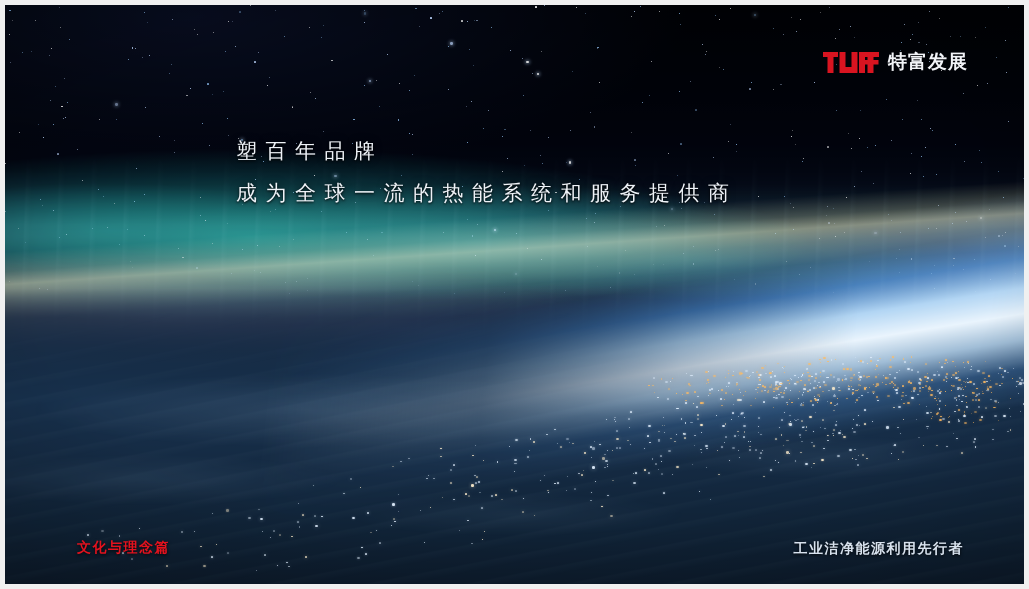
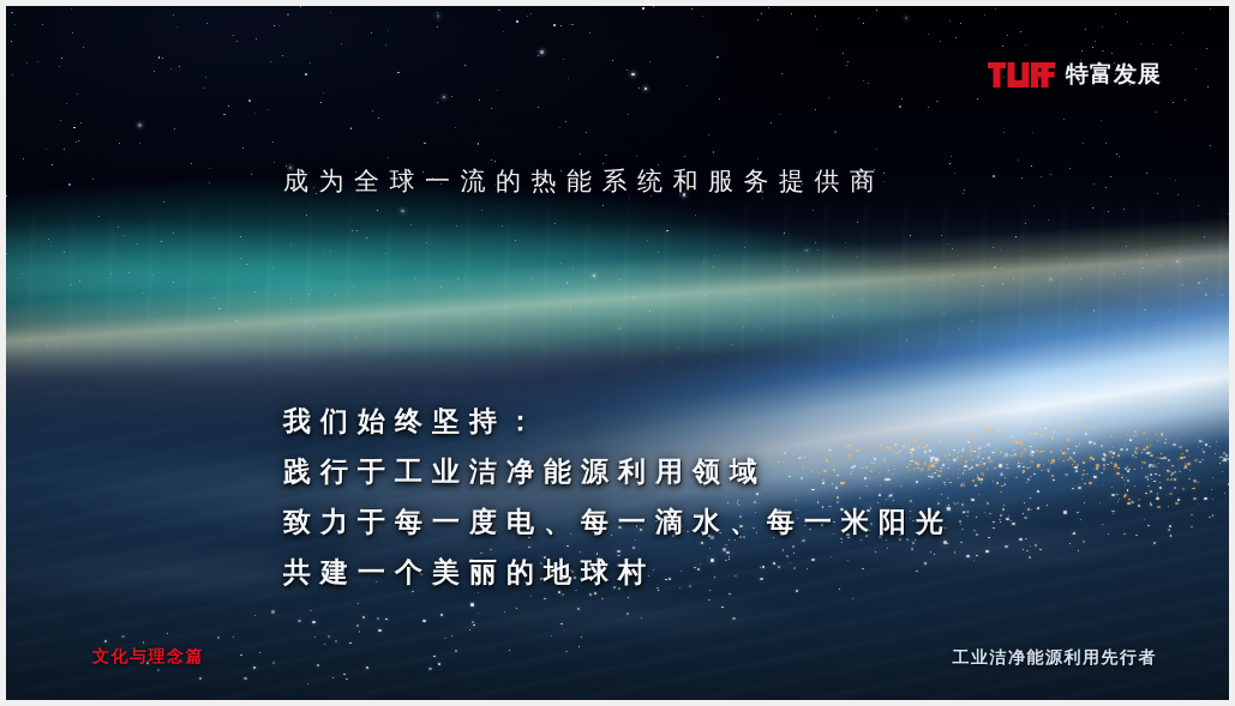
  特富发展
- 塑百年品牌
  成为全球一流的热能系统和服务提供商
+ 我们始终坚持：
+ 践行于工业洁净能源利用领域
+ 致力于每一度电、每一滴水、每一米阳光
+ 共建一个美丽的地球村
  文化与理念篇
  工业洁净能源利用先行者
